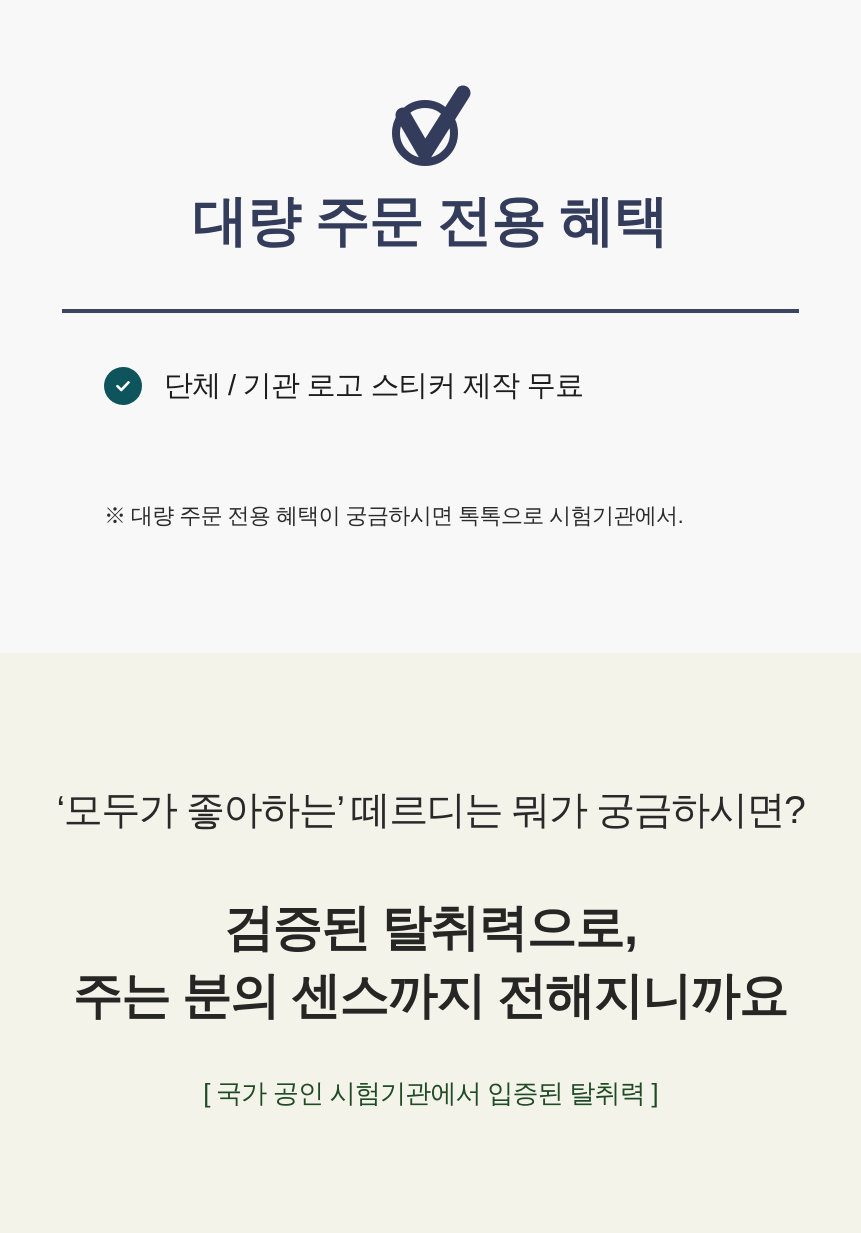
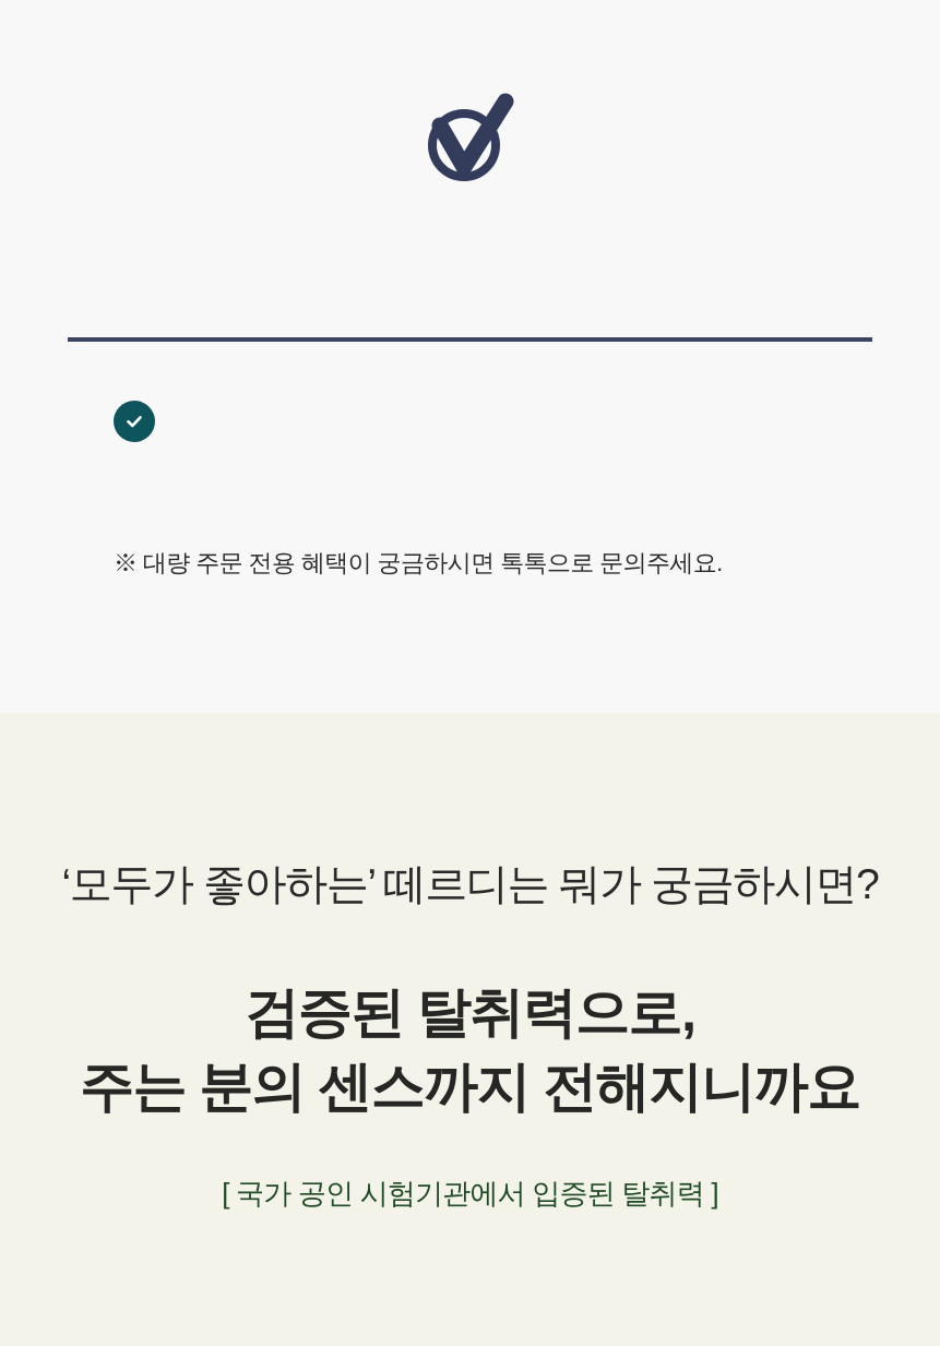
- 대량 주문 전용 혜택
- 단체 / 기관 로고 스티커 제작 무료
- ※ 대량 주문 전용 혜택이 궁금하시면 톡톡으로 시험기관에서.
+ ※ 대량 주문 전용 혜택이 궁금하시면 톡톡으로 문의주세요.
  ‘모두가 좋아하는’ 떼르디는 뭐가 궁금하시면?
  검증된 탈취력으로,
  주는 분의 센스까지 전해지니까요
  [ 국가 공인 시험기관에서 입증된 탈취력 ]
